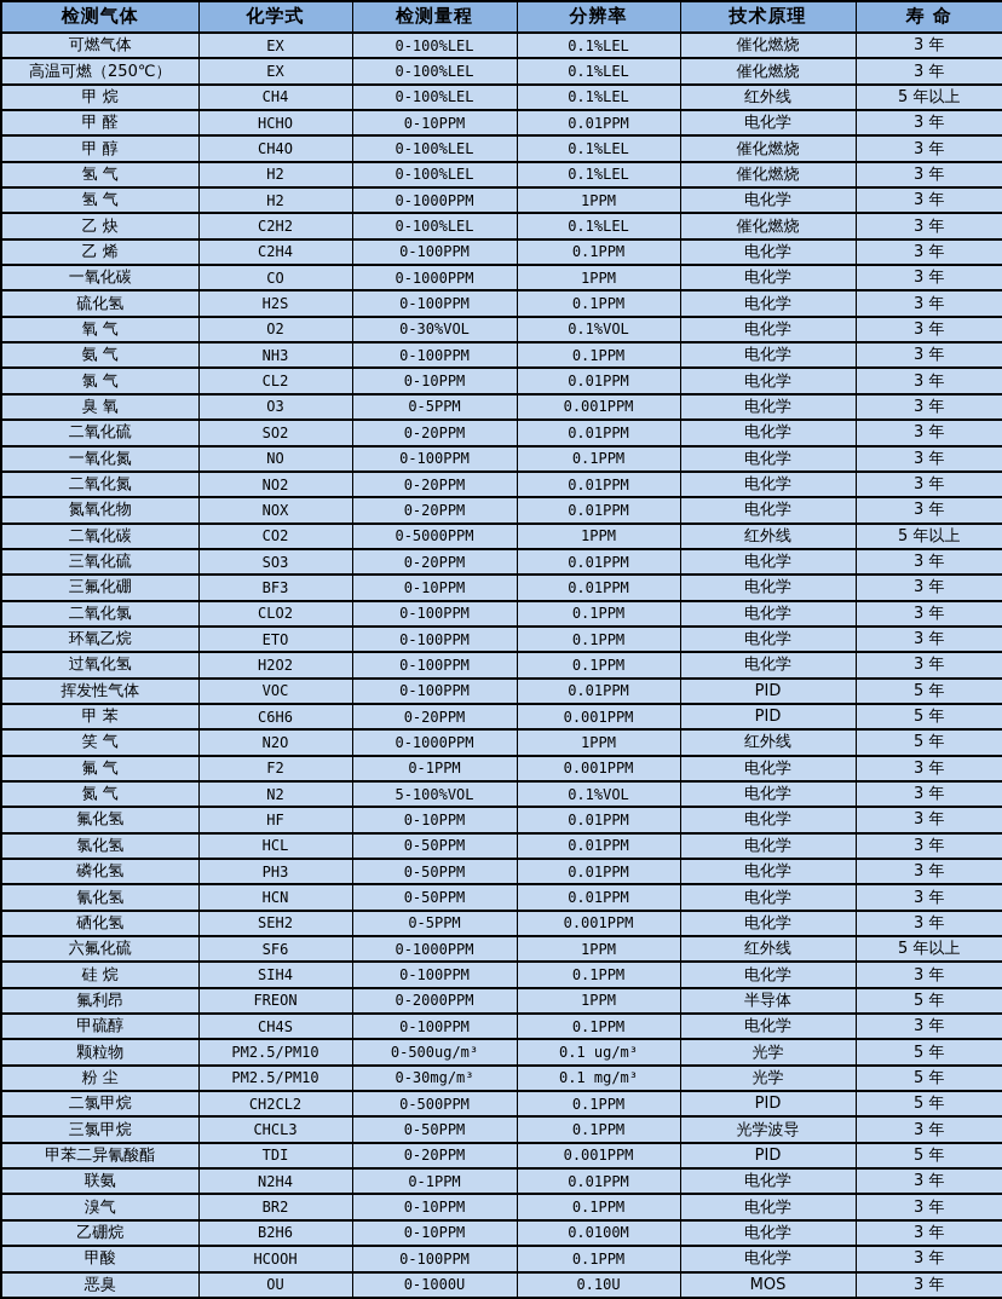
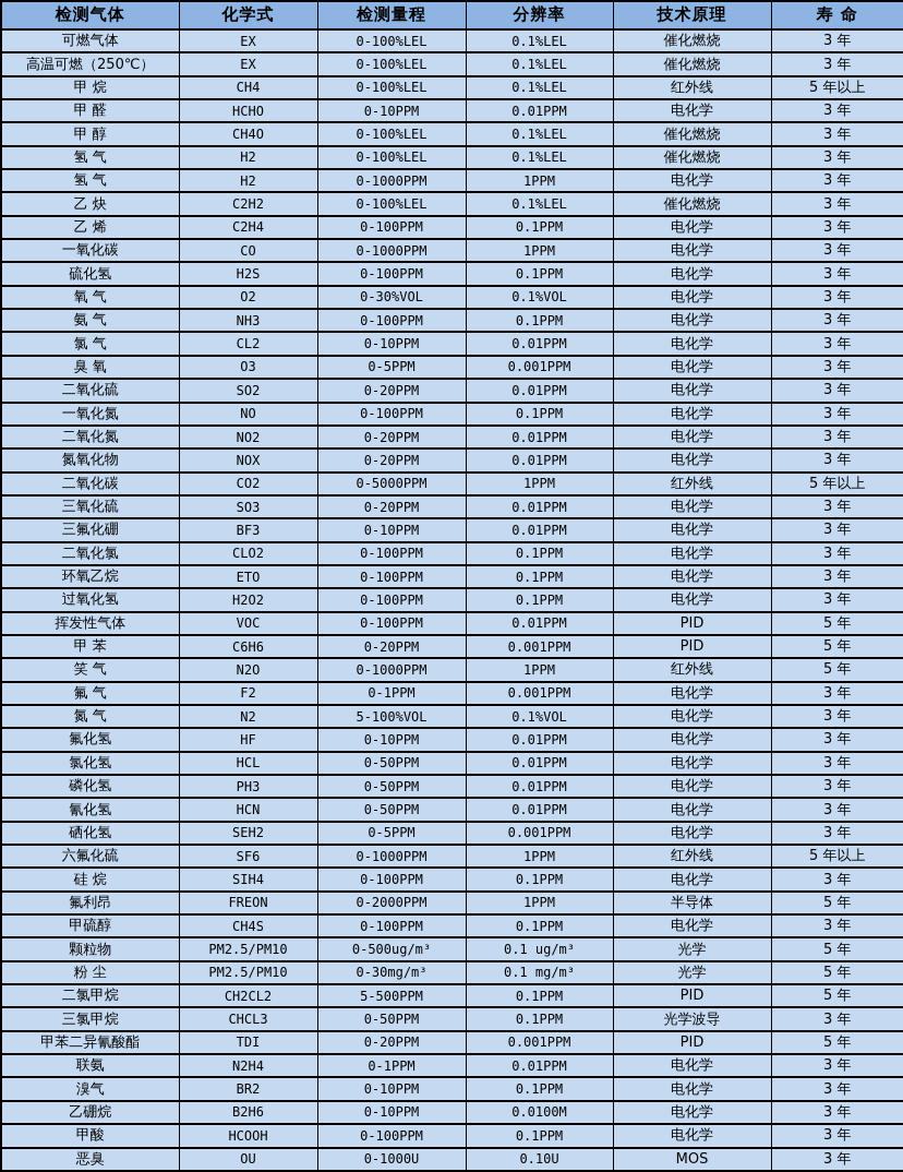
  检测气体	化学式	检测量程	分辨率	技术原理	寿 命
  可燃气体	EX	0-100%LEL	0.1%LEL	催化燃烧	3 年
  高温可燃（250℃）	EX	0-100%LEL	0.1%LEL	催化燃烧	3 年
  甲 烷	CH4	0-100%LEL	0.1%LEL	红外线	5 年以上
  甲 醛	HCHO	0-10PPM	0.01PPM	电化学	3 年
  甲 醇	CH4O	0-100%LEL	0.1%LEL	催化燃烧	3 年
  氢 气	H2	0-100%LEL	0.1%LEL	催化燃烧	3 年
  氢 气	H2	0-1000PPM	1PPM	电化学	3 年
  乙 炔	C2H2	0-100%LEL	0.1%LEL	催化燃烧	3 年
  乙 烯	C2H4	0-100PPM	0.1PPM	电化学	3 年
  一氧化碳	CO	0-1000PPM	1PPM	电化学	3 年
  硫化氢	H2S	0-100PPM	0.1PPM	电化学	3 年
  氧 气	O2	0-30%VOL	0.1%VOL	电化学	3 年
  氨 气	NH3	0-100PPM	0.1PPM	电化学	3 年
  氯 气	CL2	0-10PPM	0.01PPM	电化学	3 年
  臭 氧	O3	0-5PPM	0.001PPM	电化学	3 年
  二氧化硫	SO2	0-20PPM	0.01PPM	电化学	3 年
  一氧化氮	NO	0-100PPM	0.1PPM	电化学	3 年
  二氧化氮	NO2	0-20PPM	0.01PPM	电化学	3 年
  氮氧化物	NOX	0-20PPM	0.01PPM	电化学	3 年
  二氧化碳	CO2	0-5000PPM	1PPM	红外线	5 年以上
  三氧化硫	SO3	0-20PPM	0.01PPM	电化学	3 年
  三氟化硼	BF3	0-10PPM	0.01PPM	电化学	3 年
  二氧化氯	CLO2	0-100PPM	0.1PPM	电化学	3 年
  环氧乙烷	ETO	0-100PPM	0.1PPM	电化学	3 年
  过氧化氢	H2O2	0-100PPM	0.1PPM	电化学	3 年
  挥发性气体	VOC	0-100PPM	0.01PPM	PID	5 年
  甲 苯	C6H6	0-20PPM	0.001PPM	PID	5 年
  笑 气	N2O	0-1000PPM	1PPM	红外线	5 年
  氟 气	F2	0-1PPM	0.001PPM	电化学	3 年
  氮 气	N2	5-100%VOL	0.1%VOL	电化学	3 年
  氟化氢	HF	0-10PPM	0.01PPM	电化学	3 年
  氯化氢	HCL	0-50PPM	0.01PPM	电化学	3 年
  磷化氢	PH3	0-50PPM	0.01PPM	电化学	3 年
  氰化氢	HCN	0-50PPM	0.01PPM	电化学	3 年
  硒化氢	SEH2	0-5PPM	0.001PPM	电化学	3 年
  六氟化硫	SF6	0-1000PPM	1PPM	红外线	5 年以上
  硅 烷	SIH4	0-100PPM	0.1PPM	电化学	3 年
  氟利昂	FREON	0-2000PPM	1PPM	半导体	5 年
  甲硫醇	CH4S	0-100PPM	0.1PPM	电化学	3 年
  颗粒物	PM2.5/PM10	0-500ug/m³	0.1 ug/m³	光学	5 年
  粉 尘	PM2.5/PM10	0-30mg/m³	0.1 mg/m³	光学	5 年
- 二氯甲烷	CH2CL2	0-500PPM	0.1PPM	PID	5 年
+ 二氯甲烷	CH2CL2	5-500PPM	0.1PPM	PID	5 年
  三氯甲烷	CHCL3	0-50PPM	0.1PPM	光学波导	3 年
  甲苯二异氰酸酯	TDI	0-20PPM	0.001PPM	PID	5 年
  联氨	N2H4	0-1PPM	0.01PPM	电化学	3 年
  溴气	BR2	0-10PPM	0.1PPM	电化学	3 年
  乙硼烷	B2H6	0-10PPM	0.0100M	电化学	3 年
  甲酸	HCOOH	0-100PPM	0.1PPM	电化学	3 年
  恶臭	OU	0-1000U	0.10U	MOS	3 年
